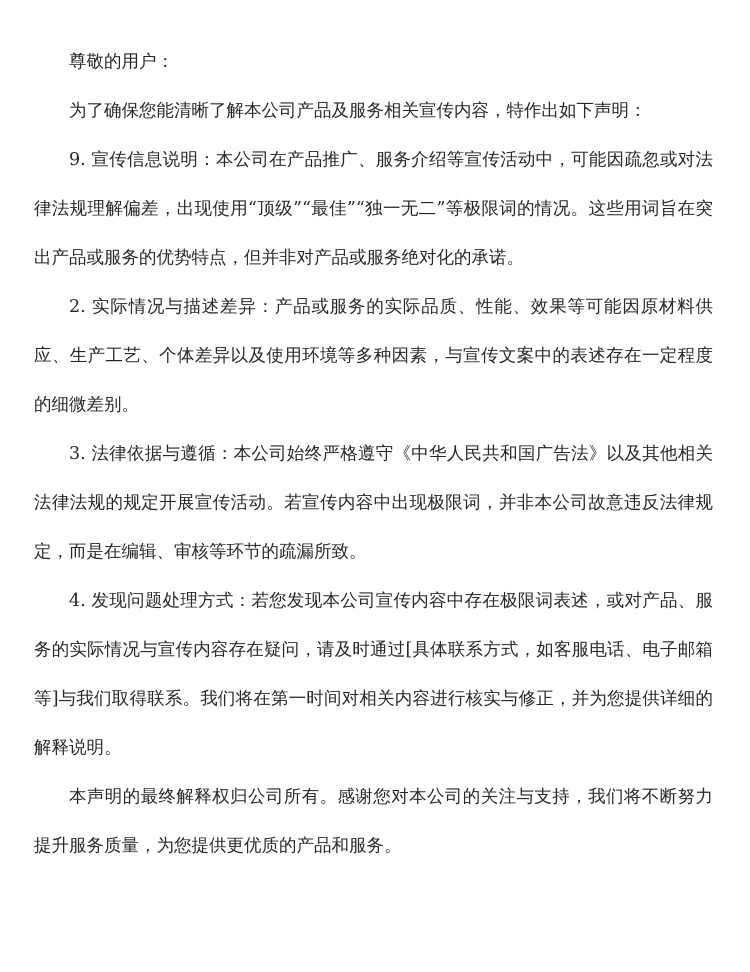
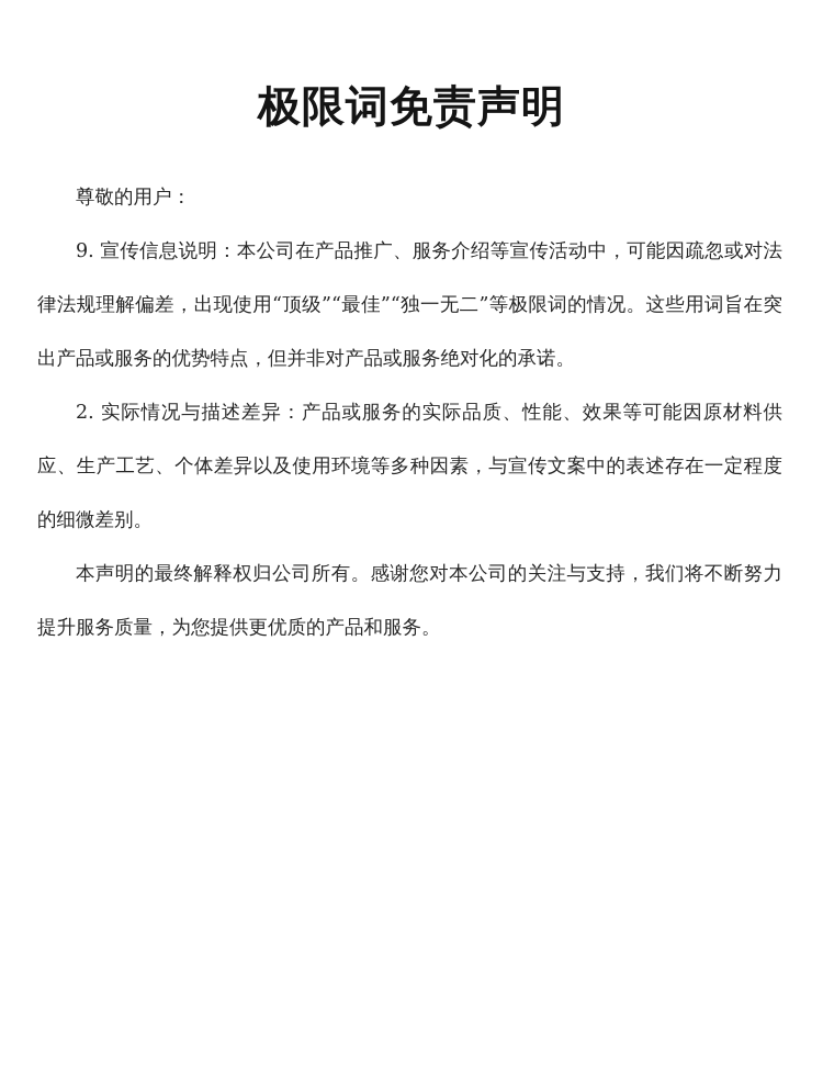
+ 极限词免责声明
  尊敬的用户：
- 为了确保您能清晰了解本公司产品及服务相关宣传内容，特作出如下声明：
  9. 宣传信息说明：本公司在产品推广、服务介绍等宣传活动中，可能因疏忽或对法律法规理解偏差，出现使用“顶级”“最佳”“独一无二”等极限词的情况。这些用词旨在突出产品或服务的优势特点，但并非对产品或服务绝对化的承诺。
  2. 实际情况与描述差异：产品或服务的实际品质、性能、效果等可能因原材料供应、生产工艺、个体差异以及使用环境等多种因素，与宣传文案中的表述存在一定程度的细微差别。
- 3. 法律依据与遵循：本公司始终严格遵守《中华人民共和国广告法》以及其他相关法律法规的规定开展宣传活动。若宣传内容中出现极限词，并非本公司故意违反法律规定，而是在编辑、审核等环节的疏漏所致。
- 4. 发现问题处理方式：若您发现本公司宣传内容中存在极限词表述，或对产品、服务的实际情况与宣传内容存在疑问，请及时通过[具体联系方式，如客服电话、电子邮箱等]与我们取得联系。我们将在第一时间对相关内容进行核实与修正，并为您提供详细的解释说明。
  本声明的最终解释权归公司所有。感谢您对本公司的关注与支持，我们将不断努力提升服务质量，为您提供更优质的产品和服务。
